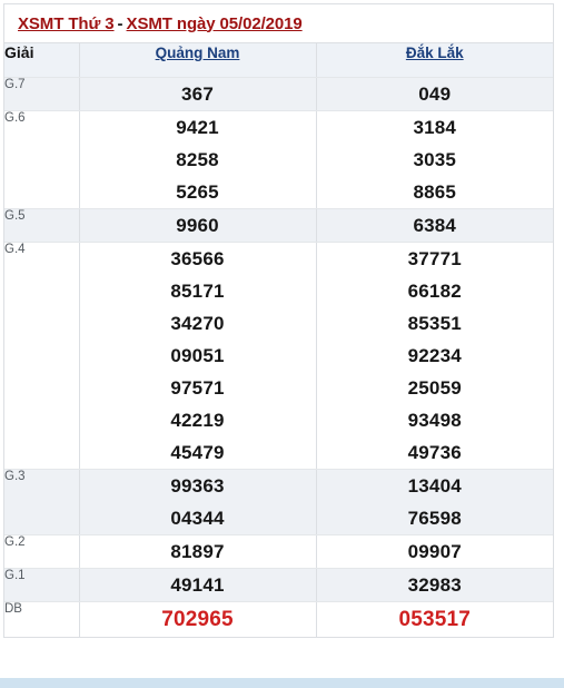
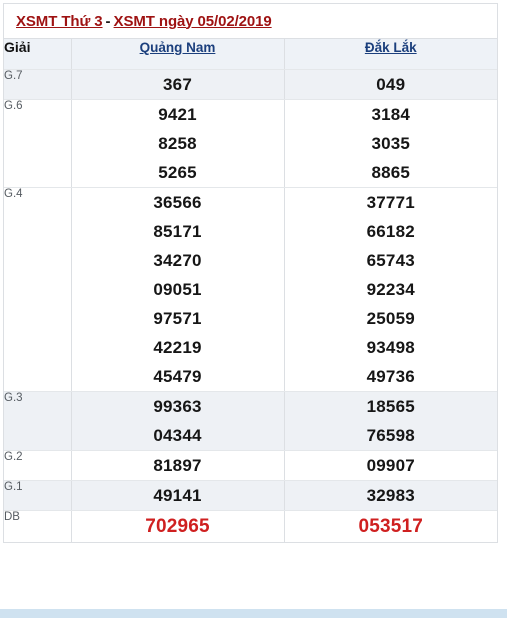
  XSMT Thứ 3
  -
  XSMT ngày 05/02/2019
  Giải	Quảng Nam	Đắk Lắk
  G.7	367	049
  G.6	942182585265	318430358865
- G.5	9960	6384
- G.4	36566851713427009051975714221945479	37771661828535192234250599349849736
+ G.4	36566851713427009051975714221945479	37771661826574392234250599349849736
- G.3	9936304344	1340476598
+ G.3	9936304344	1856576598
  G.2	81897	09907
  G.1	49141	32983
  DB	702965	053517
